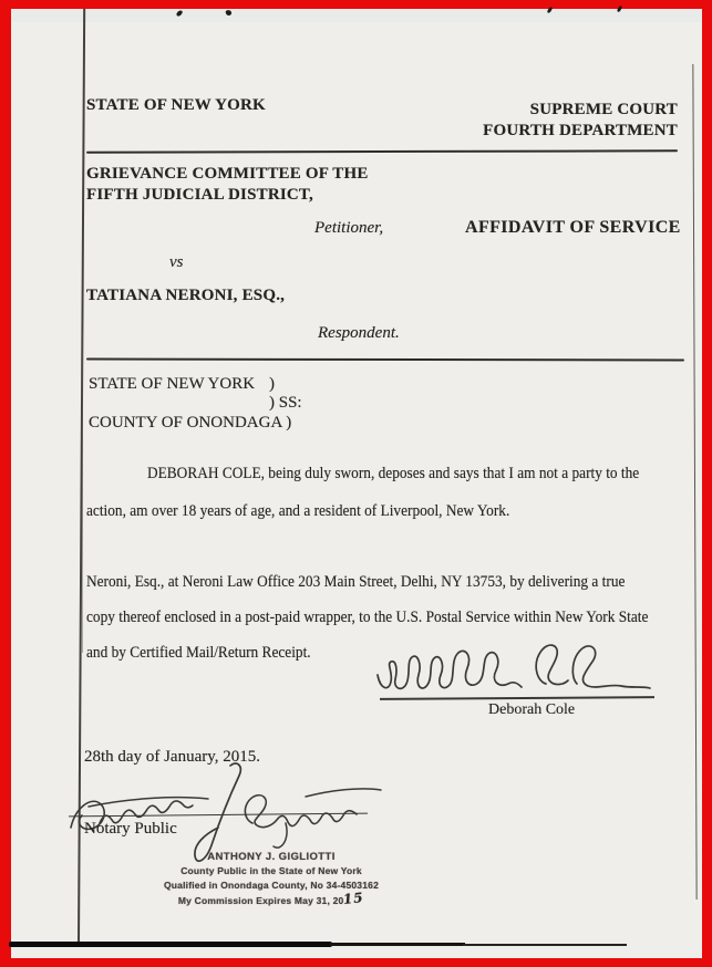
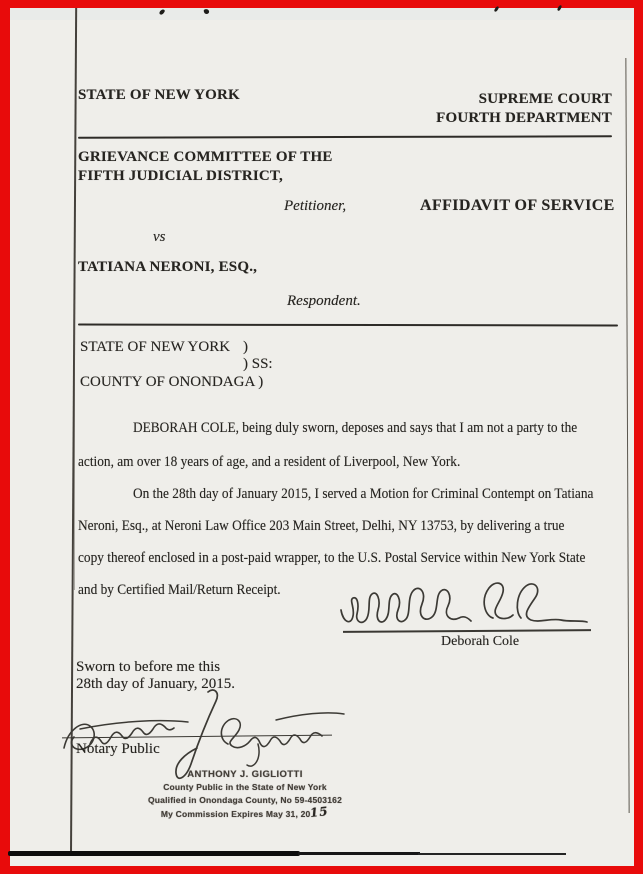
  STATE OF NEW YORK
  SUPREME COURT
  FOURTH DEPARTMENT
  GRIEVANCE COMMITTEE OF THE
  FIFTH JUDICIAL DISTRICT,
  Petitioner,
  AFFIDAVIT OF SERVICE
  vs
  TATIANA NERONI, ESQ.,
  Respondent.
  STATE OF NEW YORK
  )
  ) SS:
  COUNTY OF ONONDAGA )
  DEBORAH COLE, being duly sworn, deposes and says that I am not a party to the
  action, am over 18 years of age, and a resident of Liverpool, New York.
+ On the 28th day of January 2015, I served a Motion for Criminal Contempt on Tatiana
  Neroni, Esq., at Neroni Law Office 203 Main Street, Delhi, NY 13753, by delivering a true
  copy thereof enclosed in a post-paid wrapper, to the U.S. Postal Service within New York State
  and by Certified Mail/Return Receipt.
  Deborah Cole
+ Sworn to before me this
  28th day of January, 2015.
  Notary Public
  ANTHONY J. GIGLIOTTI
  County Public in the State of New York
- Qualified in Onondaga County, No 34-4503162
+ Qualified in Onondaga County, No 59-4503162
